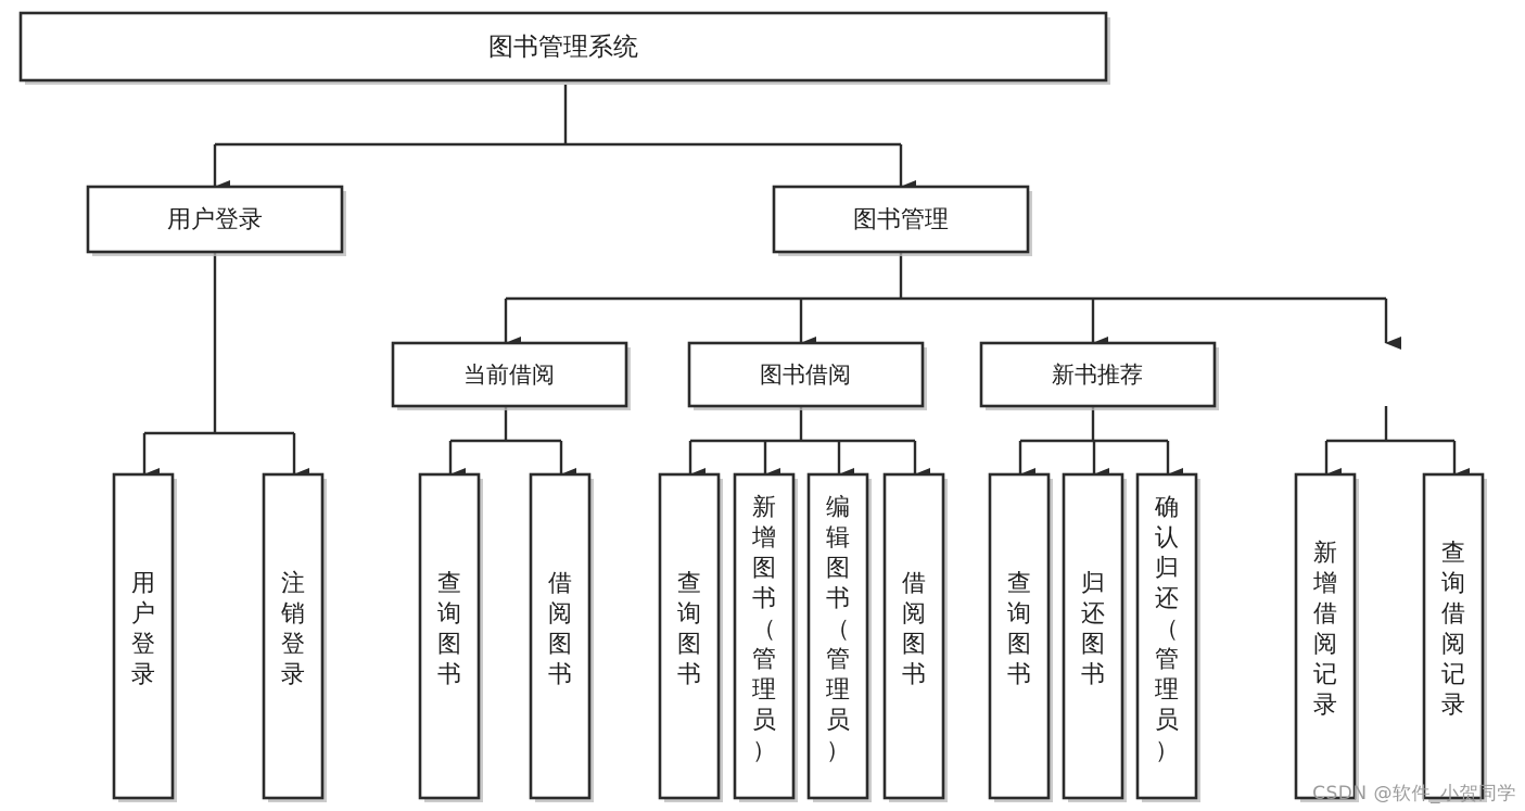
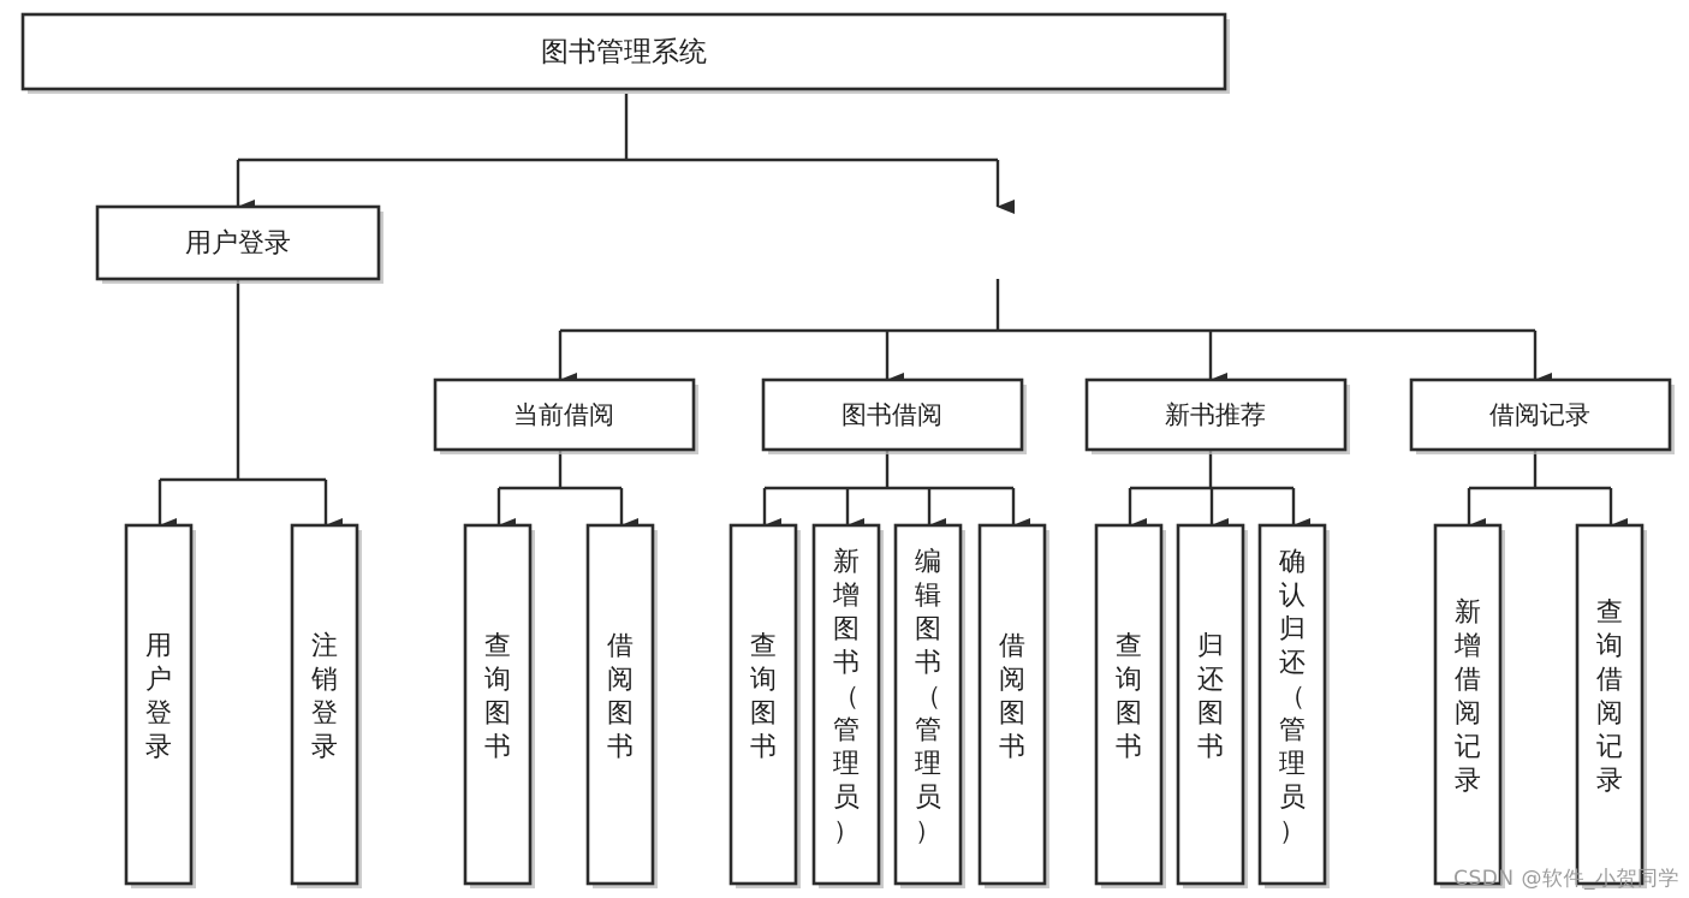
  图书管理系统
  用户登录
- 图书管理
  当前借阅
  图书借阅
  新书推荐
+ 借阅记录
  用户登录
  注销登录
  查询图书
  借阅图书
  查询图书
  新增图书（管理员）
  编辑图书（管理员）
  借阅图书
  查询图书
  归还图书
  确认归还（管理员）
  新增借阅记录
  查询借阅记录
  CSDN @软件_小贺同学
